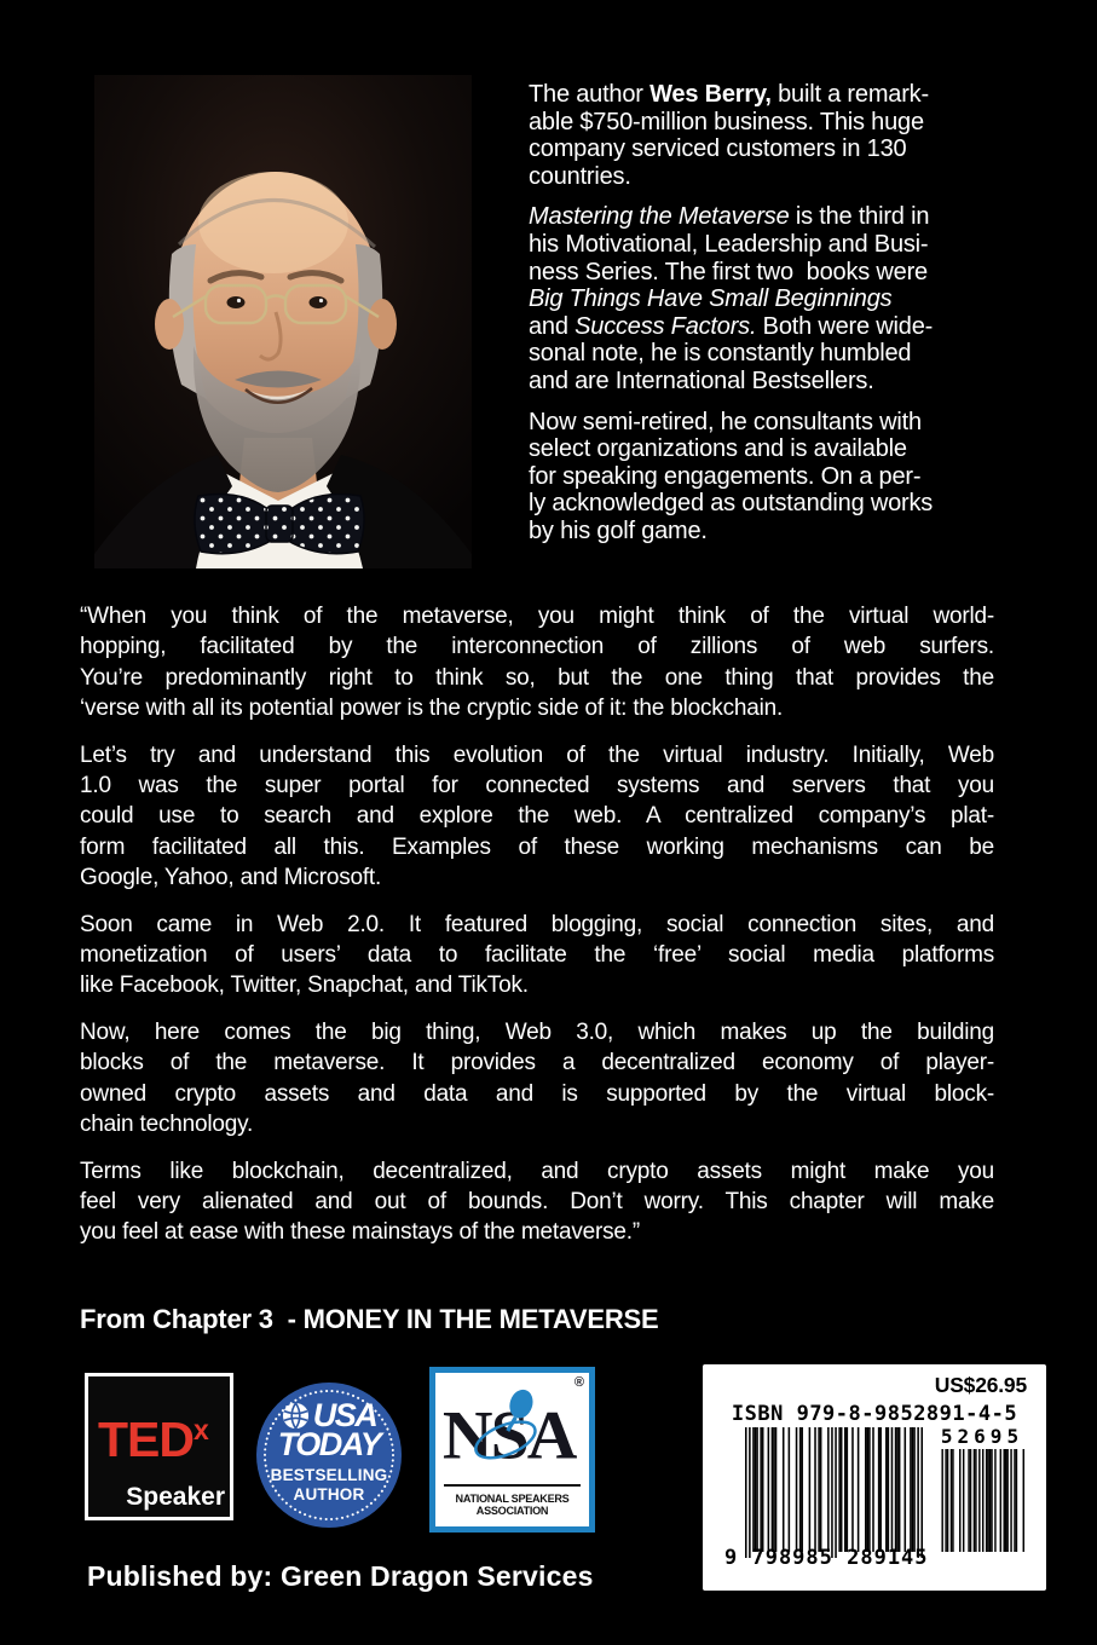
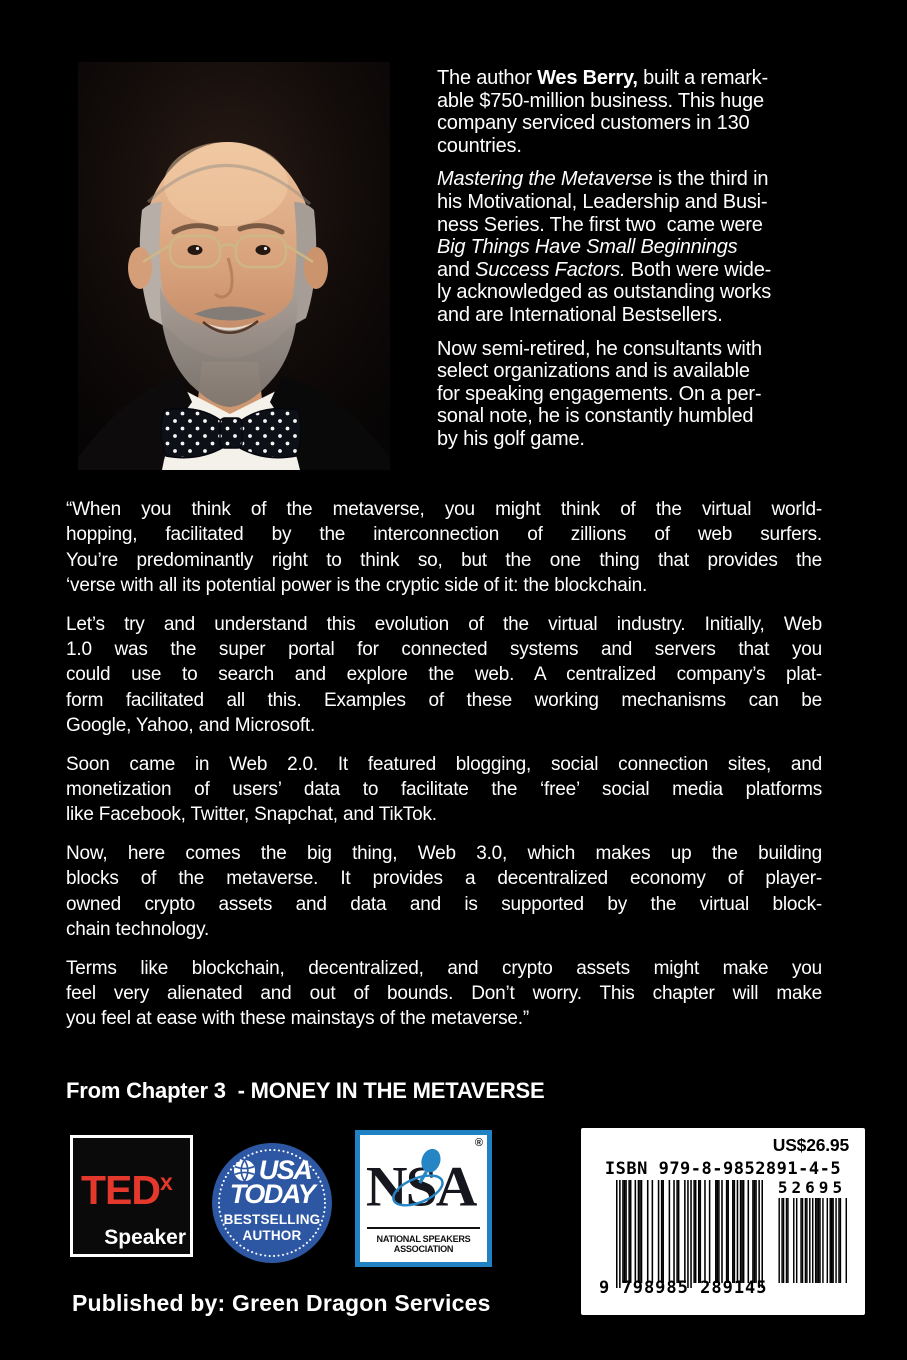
  The author Wes Berry, built a remark-
  able $750-million business. This huge
  company serviced customers in 130
  countries.
  Mastering the Metaverse is the third in
  his Motivational, Leadership and Busi-
- ness Series. The first two books were
+ ness Series. The first two came were
  Big Things Have Small Beginnings
  and Success Factors. Both were wide-
- sonal note, he is constantly humbled
+ ly acknowledged as outstanding works
  and are International Bestsellers.
  Now semi-retired, he consultants with
  select organizations and is available
  for speaking engagements. On a per-
- ly acknowledged as outstanding works
+ sonal note, he is constantly humbled
  by his golf game.
  “When you think of the metaverse, you might think of the virtual world-
  hopping, facilitated by the interconnection of zillions of web surfers.
  You’re predominantly right to think so, but the one thing that provides the
  ‘verse with all its potential power is the cryptic side of it: the blockchain.
  Let’s try and understand this evolution of the virtual industry. Initially, Web
  1.0 was the super portal for connected systems and servers that you
  could use to search and explore the web. A centralized company’s plat-
  form facilitated all this. Examples of these working mechanisms can be
  Google, Yahoo, and Microsoft.
  Soon came in Web 2.0. It featured blogging, social connection sites, and
  monetization of users’ data to facilitate the ‘free’ social media platforms
  like Facebook, Twitter, Snapchat, and TikTok.
  Now, here comes the big thing, Web 3.0, which makes up the building
  blocks of the metaverse. It provides a decentralized economy of player-
  owned crypto assets and data and is supported by the virtual block-
  chain technology.
  Terms like blockchain, decentralized, and crypto assets might make you
  feel very alienated and out of bounds. Don’t worry. This chapter will make
  you feel at ease with these mainstays of the metaverse.”
  From Chapter 3 - MONEY IN THE METAVERSE
  TEDx
  Speaker
  USA
  TODAY
  BESTSELLING
  AUTHOR
  ®
  NSA
  NATIONAL SPEAKERS ASSOCIATION
  US$26.95
  ISBN 979-8-9852891-4-5
  52695
  9 798985 289145
  Published by: Green Dragon Services
